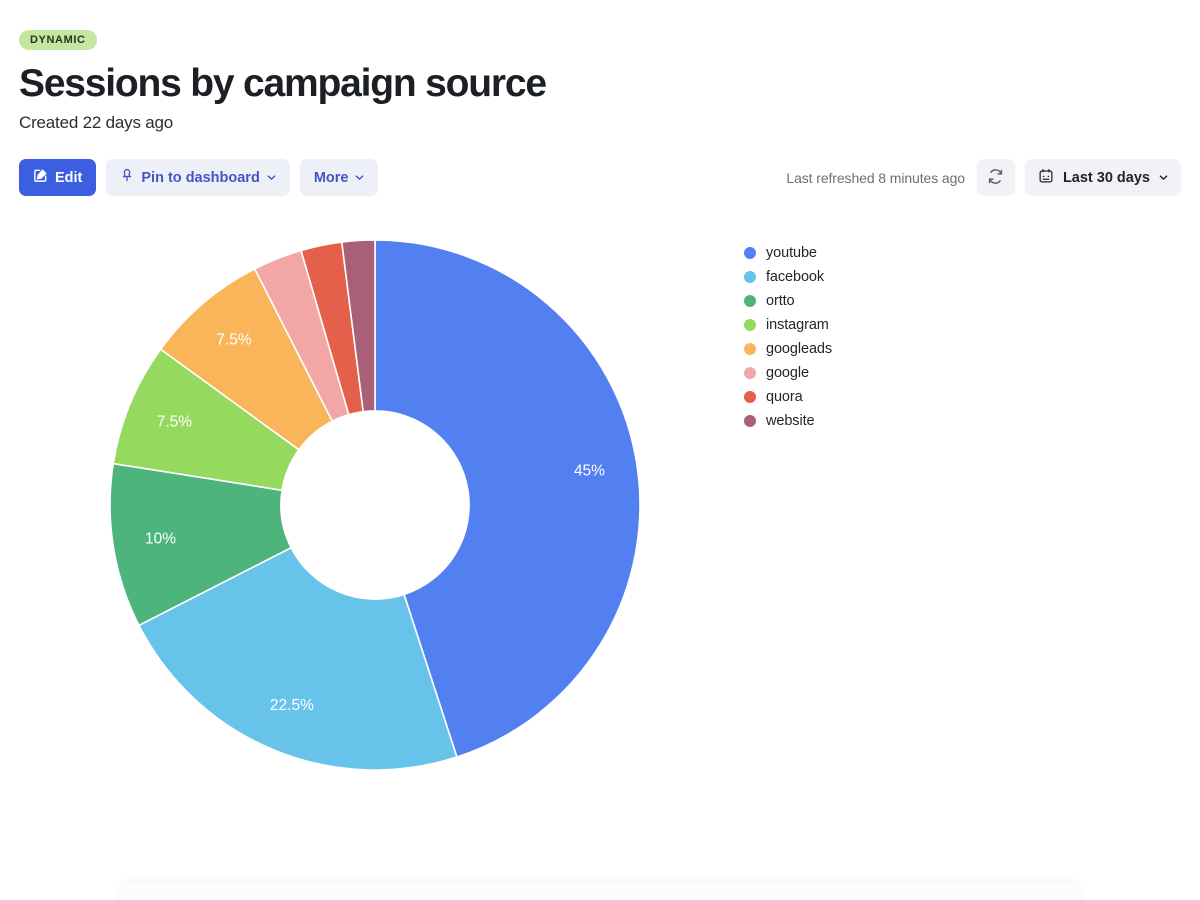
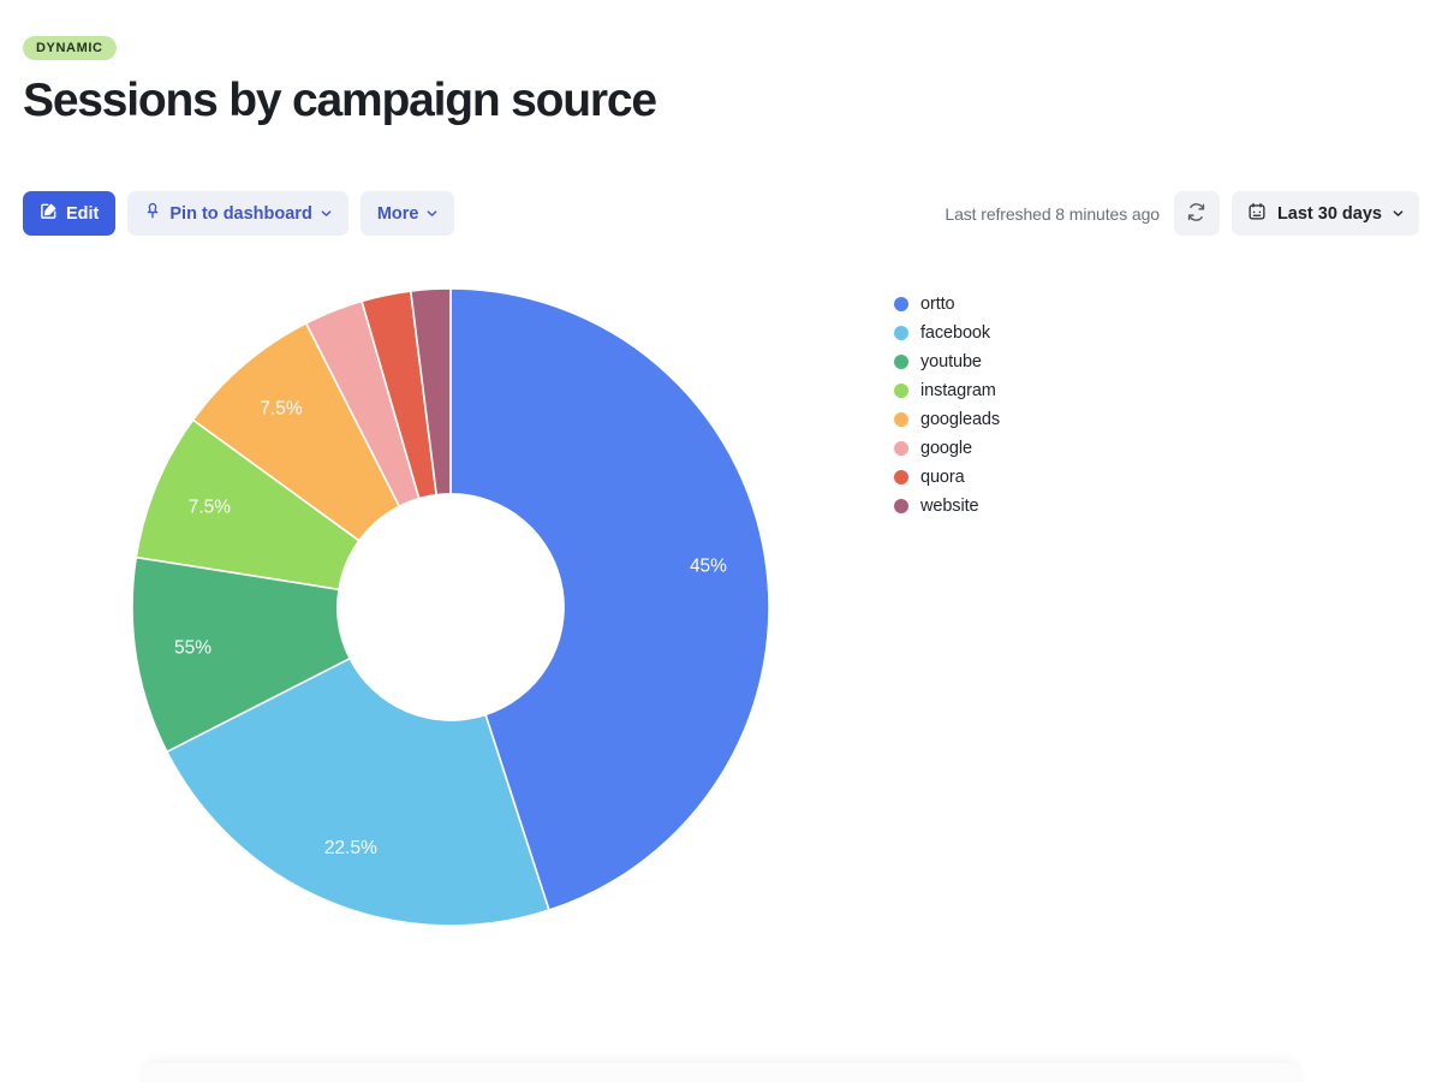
  DYNAMIC
  Sessions by campaign source
- Created 22 days ago
  Edit
  Pin to dashboard
  More
  Last refreshed 8 minutes ago
  Last 30 days
  45%
  22.5%
- 10%
+ 55%
  7.5%
  7.5%
- youtube
+ ortto
  facebook
- ortto
+ youtube
  instagram
  googleads
  google
  quora
  website
